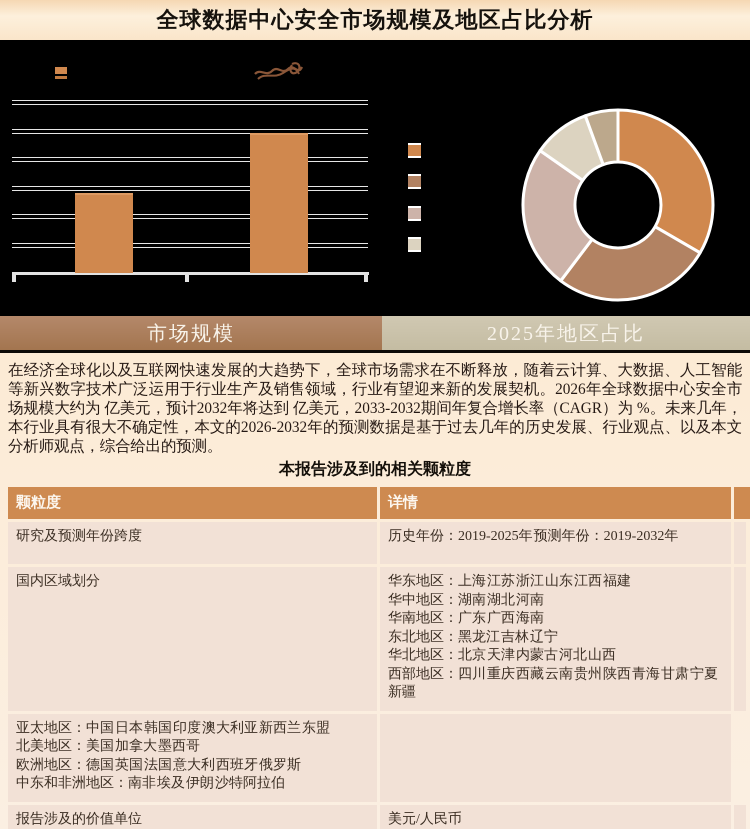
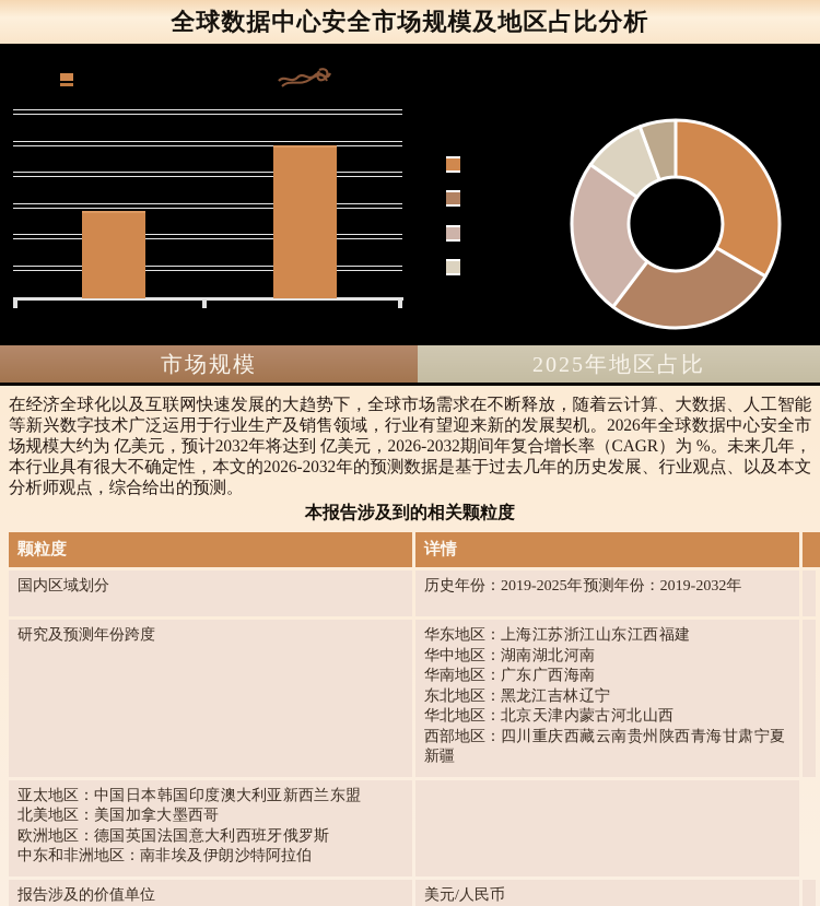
  全球数据中心安全市场规模及地区占比分析
  市场规模
  2025年地区占比
- 在经济全球化以及互联网快速发展的大趋势下，全球市场需求在不断释放，随着云计算、大数据、人工智能等新兴数字技术广泛运用于行业生产及销售领域，行业有望迎来新的发展契机。2026年全球数据中心安全市场规模大约为 亿美元，预计2032年将达到 亿美元，2033-2032期间年复合增长率（CAGR）为 %。未来几年，本行业具有很大不确定性，本文的2026-2032年的预测数据是基于过去几年的历史发展、行业观点、以及本文分析师观点，综合给出的预测。
+ 在经济全球化以及互联网快速发展的大趋势下，全球市场需求在不断释放，随着云计算、大数据、人工智能等新兴数字技术广泛运用于行业生产及销售领域，行业有望迎来新的发展契机。2026年全球数据中心安全市场规模大约为 亿美元，预计2032年将达到 亿美元，2026-2032期间年复合增长率（CAGR）为 %。未来几年，本行业具有很大不确定性，本文的2026-2032年的预测数据是基于过去几年的历史发展、行业观点、以及本文分析师观点，综合给出的预测。
  本报告涉及到的相关颗粒度
  颗粒度
  详情
- 研究及预测年份跨度
+ 国内区域划分
  历史年份：2019-2025年 预测年份：2019-2032年
- 国内区域划分
+ 研究及预测年份跨度
  华东地区：上海 江苏 浙江 山东 江西 福建
  华中地区：湖南 湖北 河南
  华南地区：广东 广西 海南
  东北地区：黑龙江 吉林 辽宁
  华北地区：北京 天津 内蒙古 河北 山西
  西部地区：四川 重庆 西藏 云南 贵州 陕西 青海 甘肃 宁夏 新疆
  亚太地区：中国 日本 韩国 印度 澳大利亚 新西兰 东盟
  北美地区：美国 加拿大 墨西哥
  欧洲地区：德国 英国 法国 意大利 西班牙 俄罗斯
  中东和非洲地区：南非 埃及 伊朗 沙特阿拉伯
  报告涉及的价值单位
  美元/人民币
